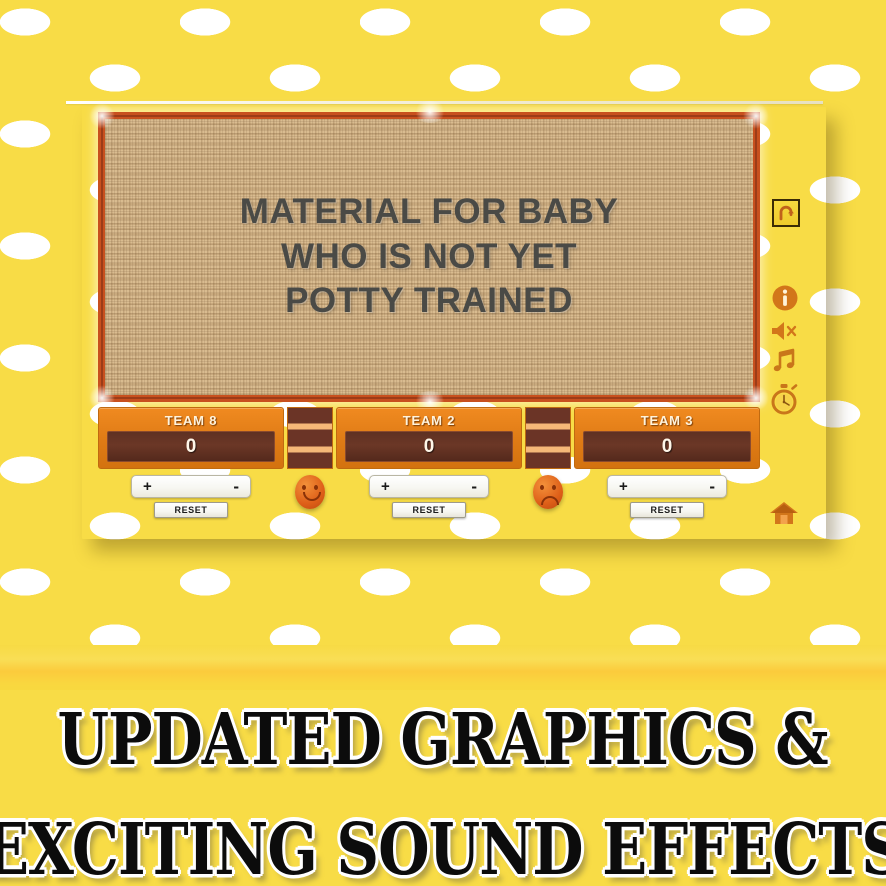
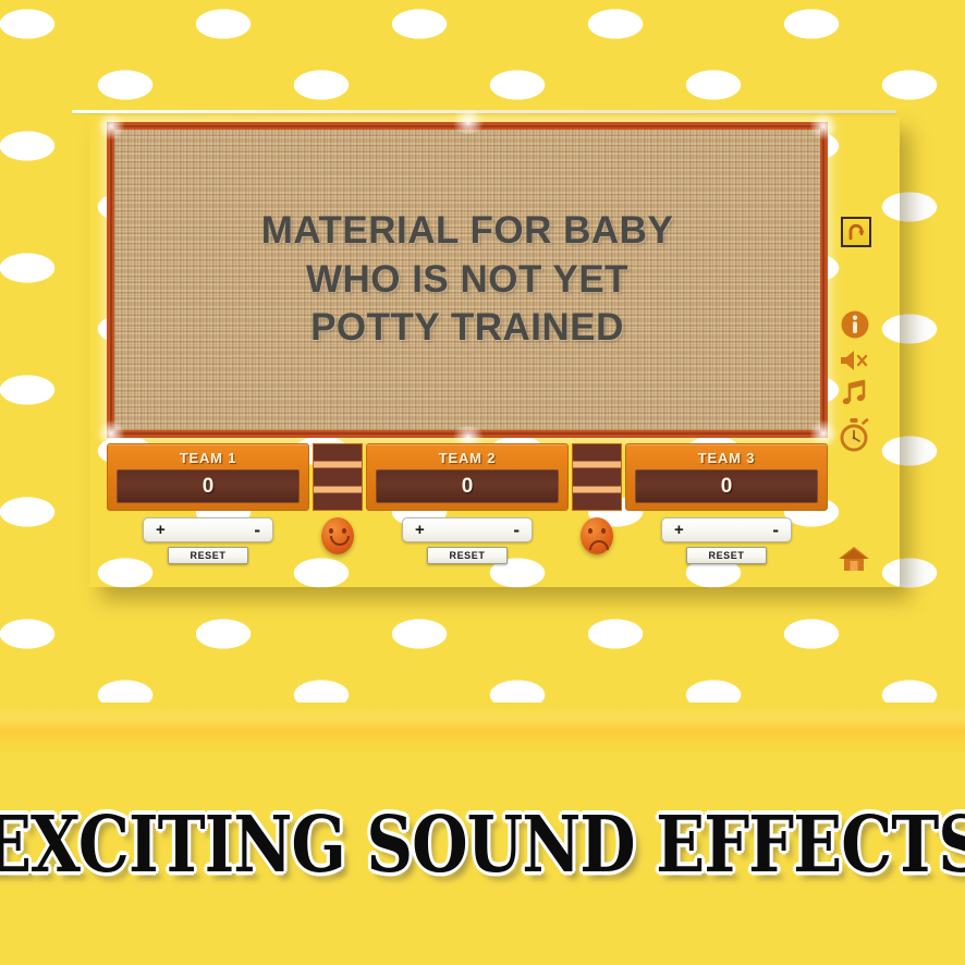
  MATERIAL FOR BABY
  WHO IS NOT YET
  POTTY TRAINED
- TEAM 8
+ TEAM 1
  0
  TEAM 2
  0
  TEAM 3
  0
  +
  -
  RESET
  +
  -
  RESET
  +
  -
  RESET
- UPDATED GRAPHICS &
  EXCITING SOUND EFFECTS
